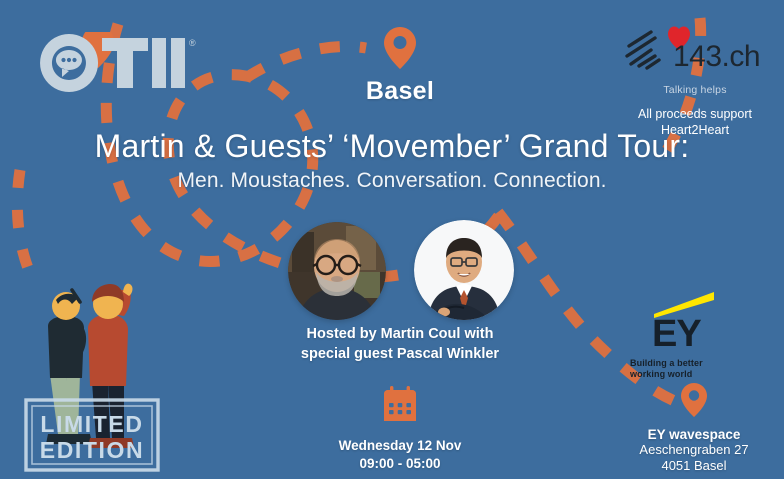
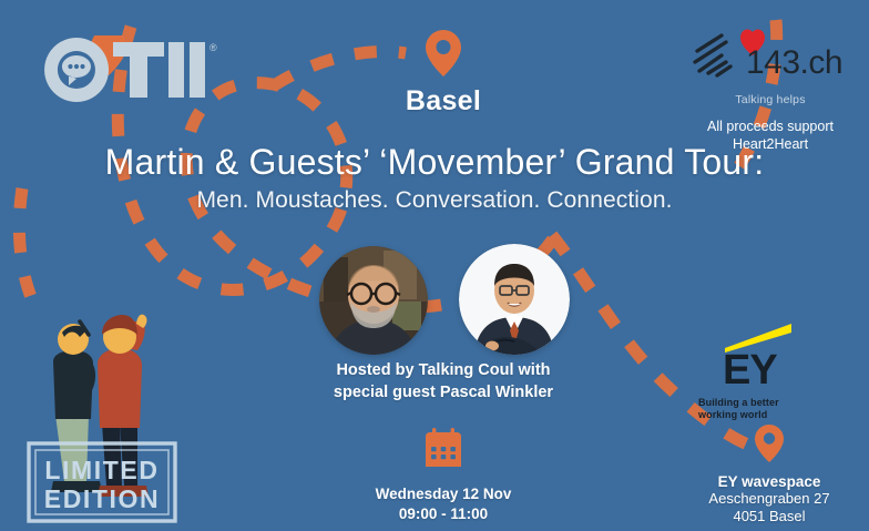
  ®
  Basel
  143.ch
  Talking helps
  All proceeds support
  Heart2Heart
  Martin & Guests’ ‘Movember’ Grand Tour:
  Men. Moustaches. Conversation. Connection.
- Hosted by Martin Coul with
+ Hosted by Talking Coul with
  special guest Pascal Winkler
  EY
  Building a better
  working world
  Wednesday 12 Nov
- 09:00 - 05:00
+ 09:00 - 11:00
  EY wavespace
  Aeschengraben 27
  4051 Basel
  LIMITED
  EDITION
